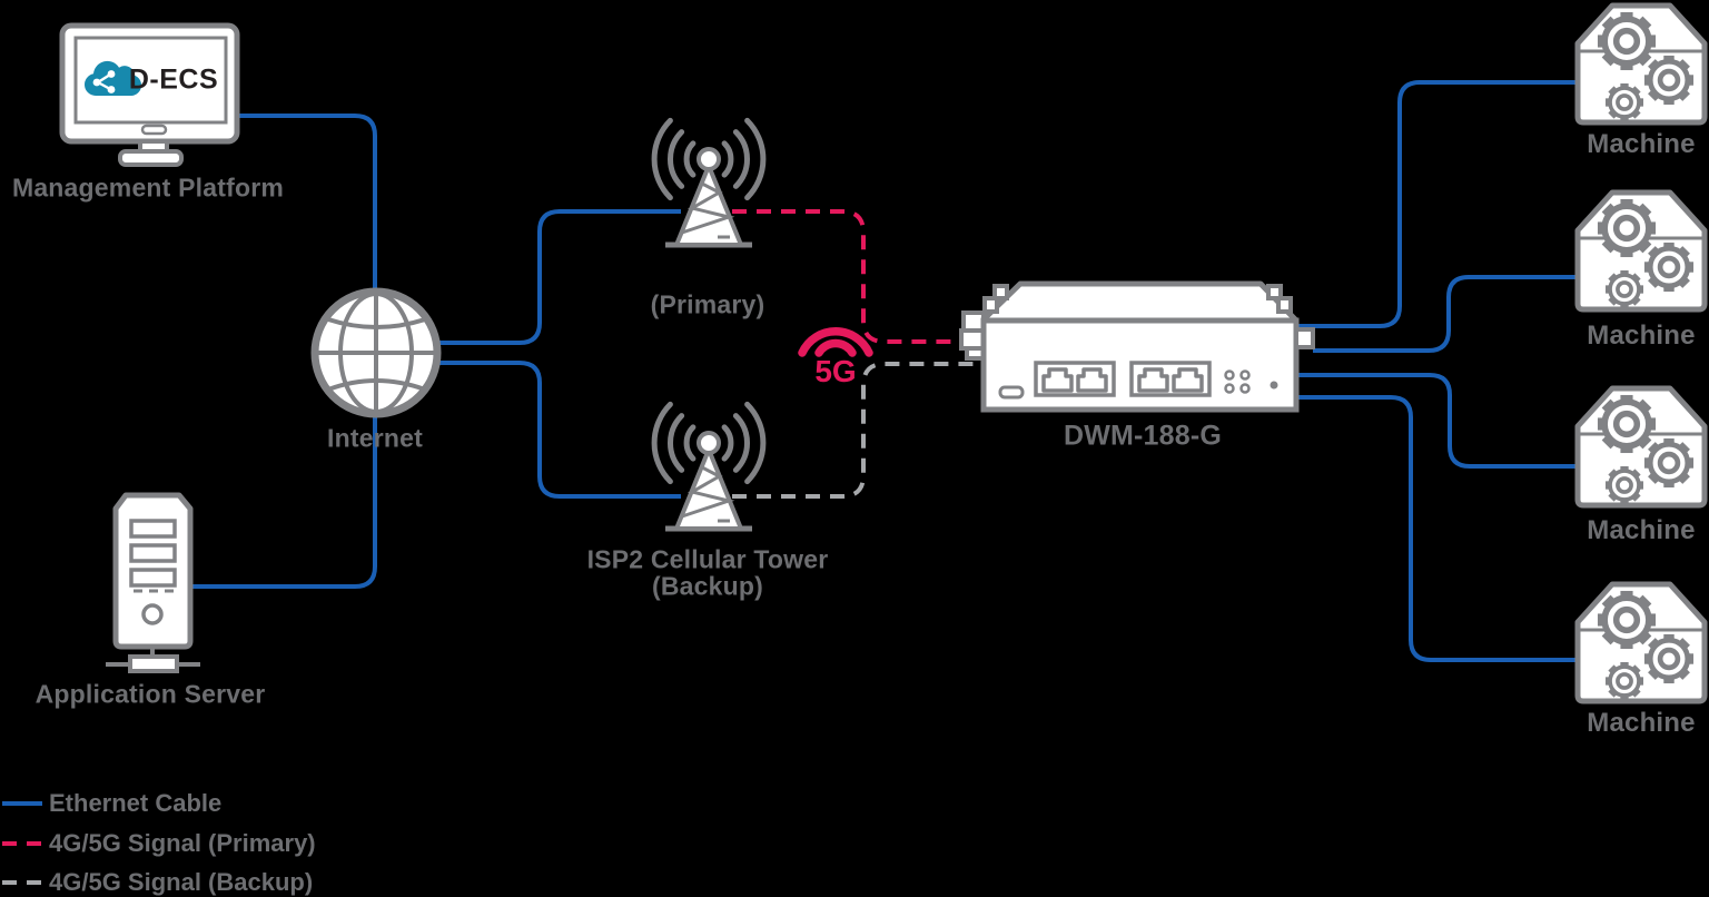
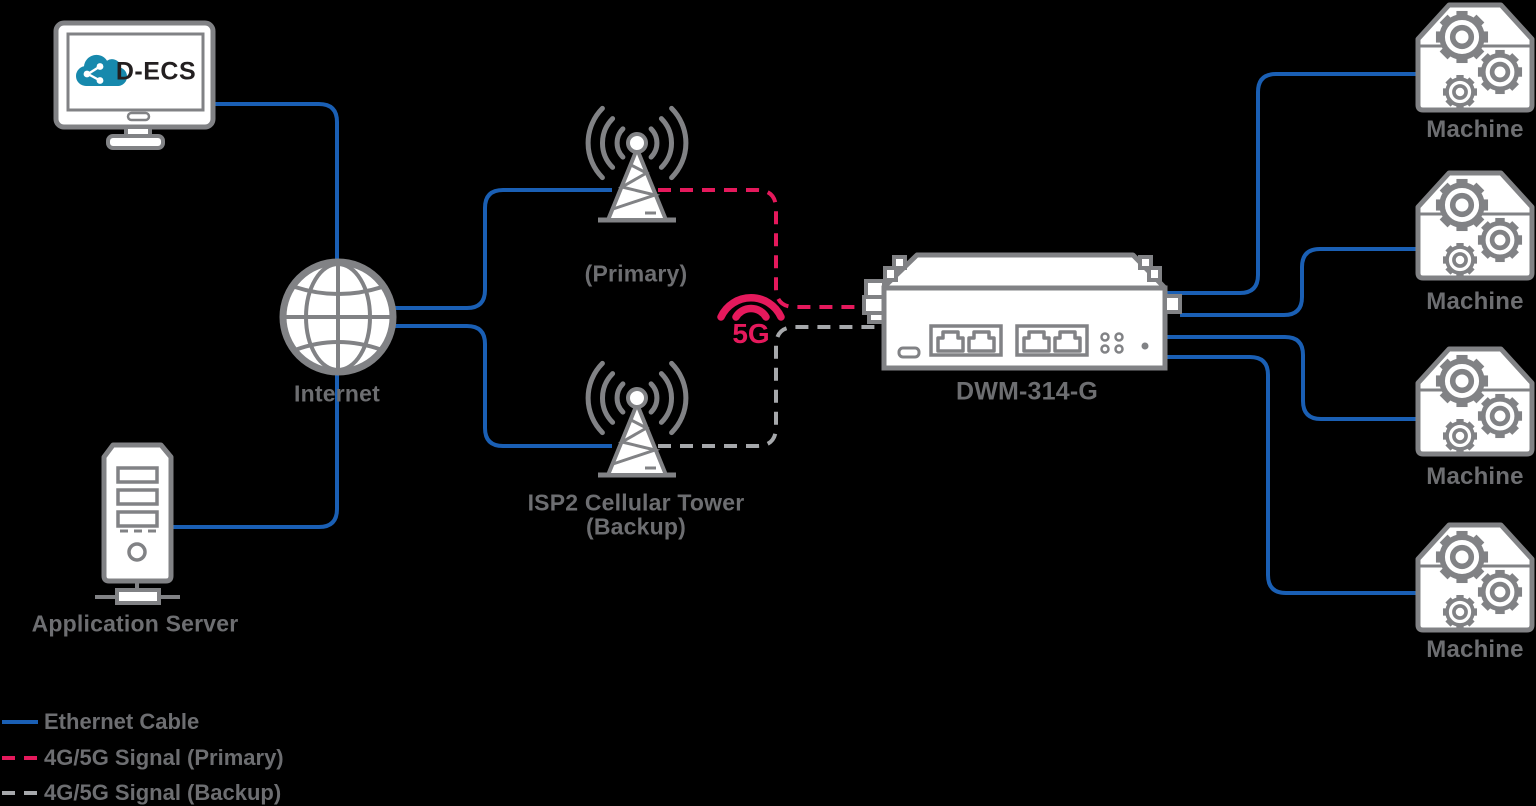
  D-ECS
- Management Platform
  Internet
  Application Server
  (Primary)
  ISP2 Cellular Tower
  (Backup)
  5G
- DWM-188-G
+ DWM-314-G
  Machine
  Machine
  Machine
  Machine
  Ethernet Cable
  4G/5G Signal (Primary)
  4G/5G Signal (Backup)
